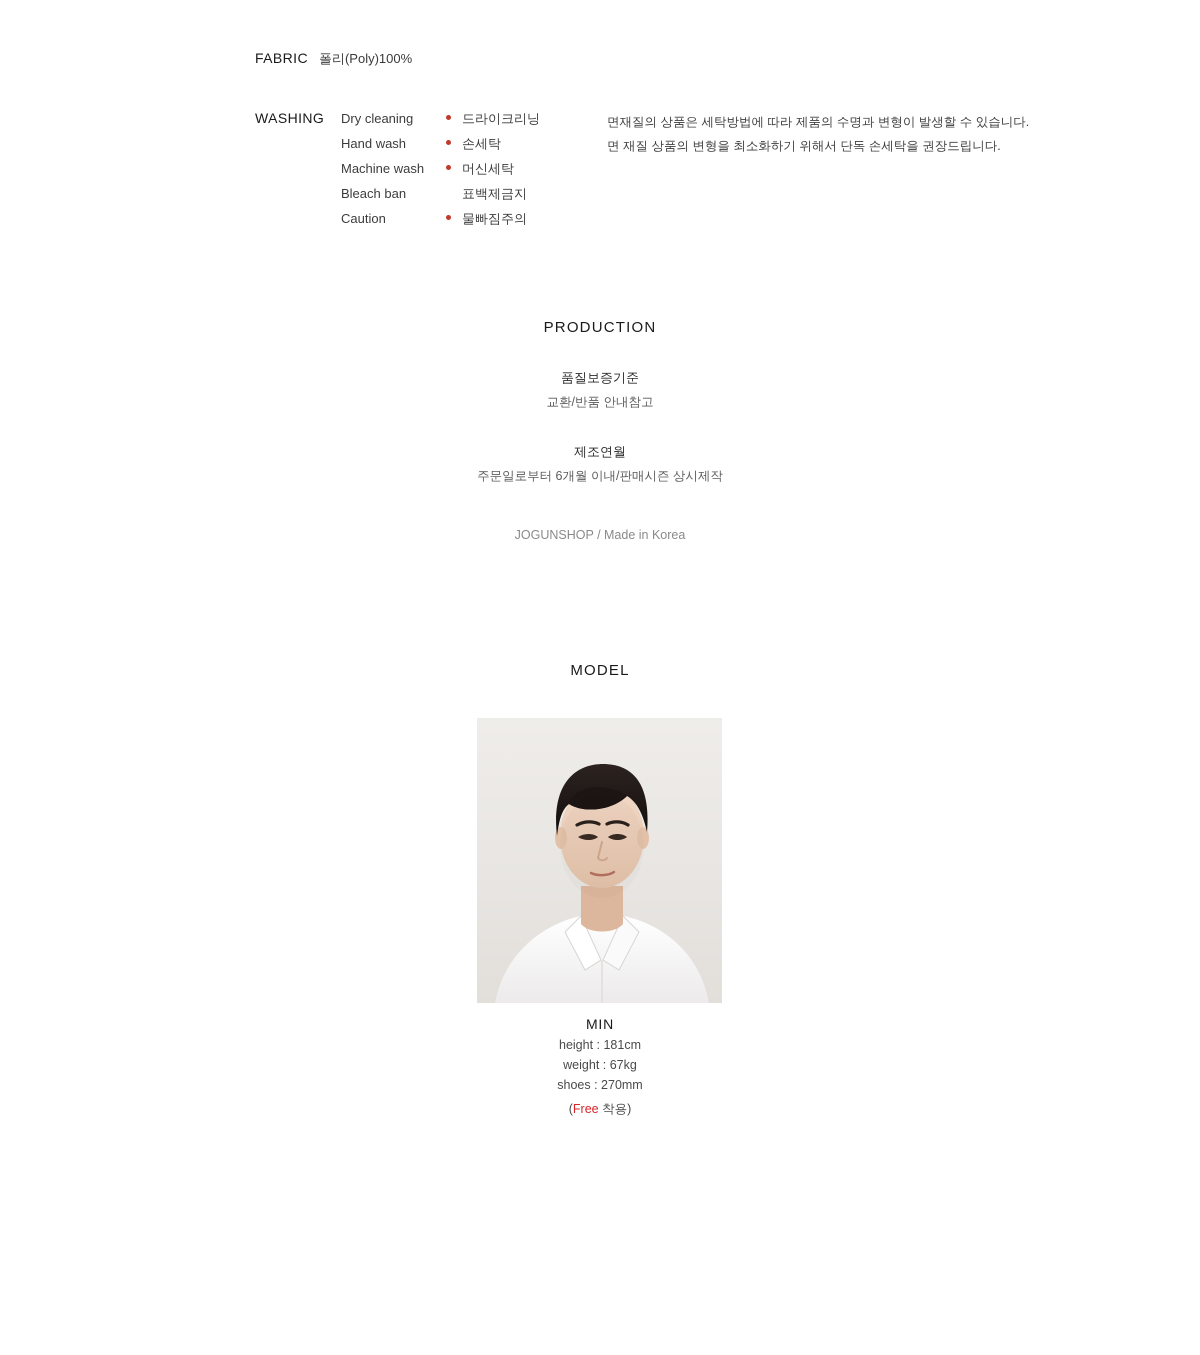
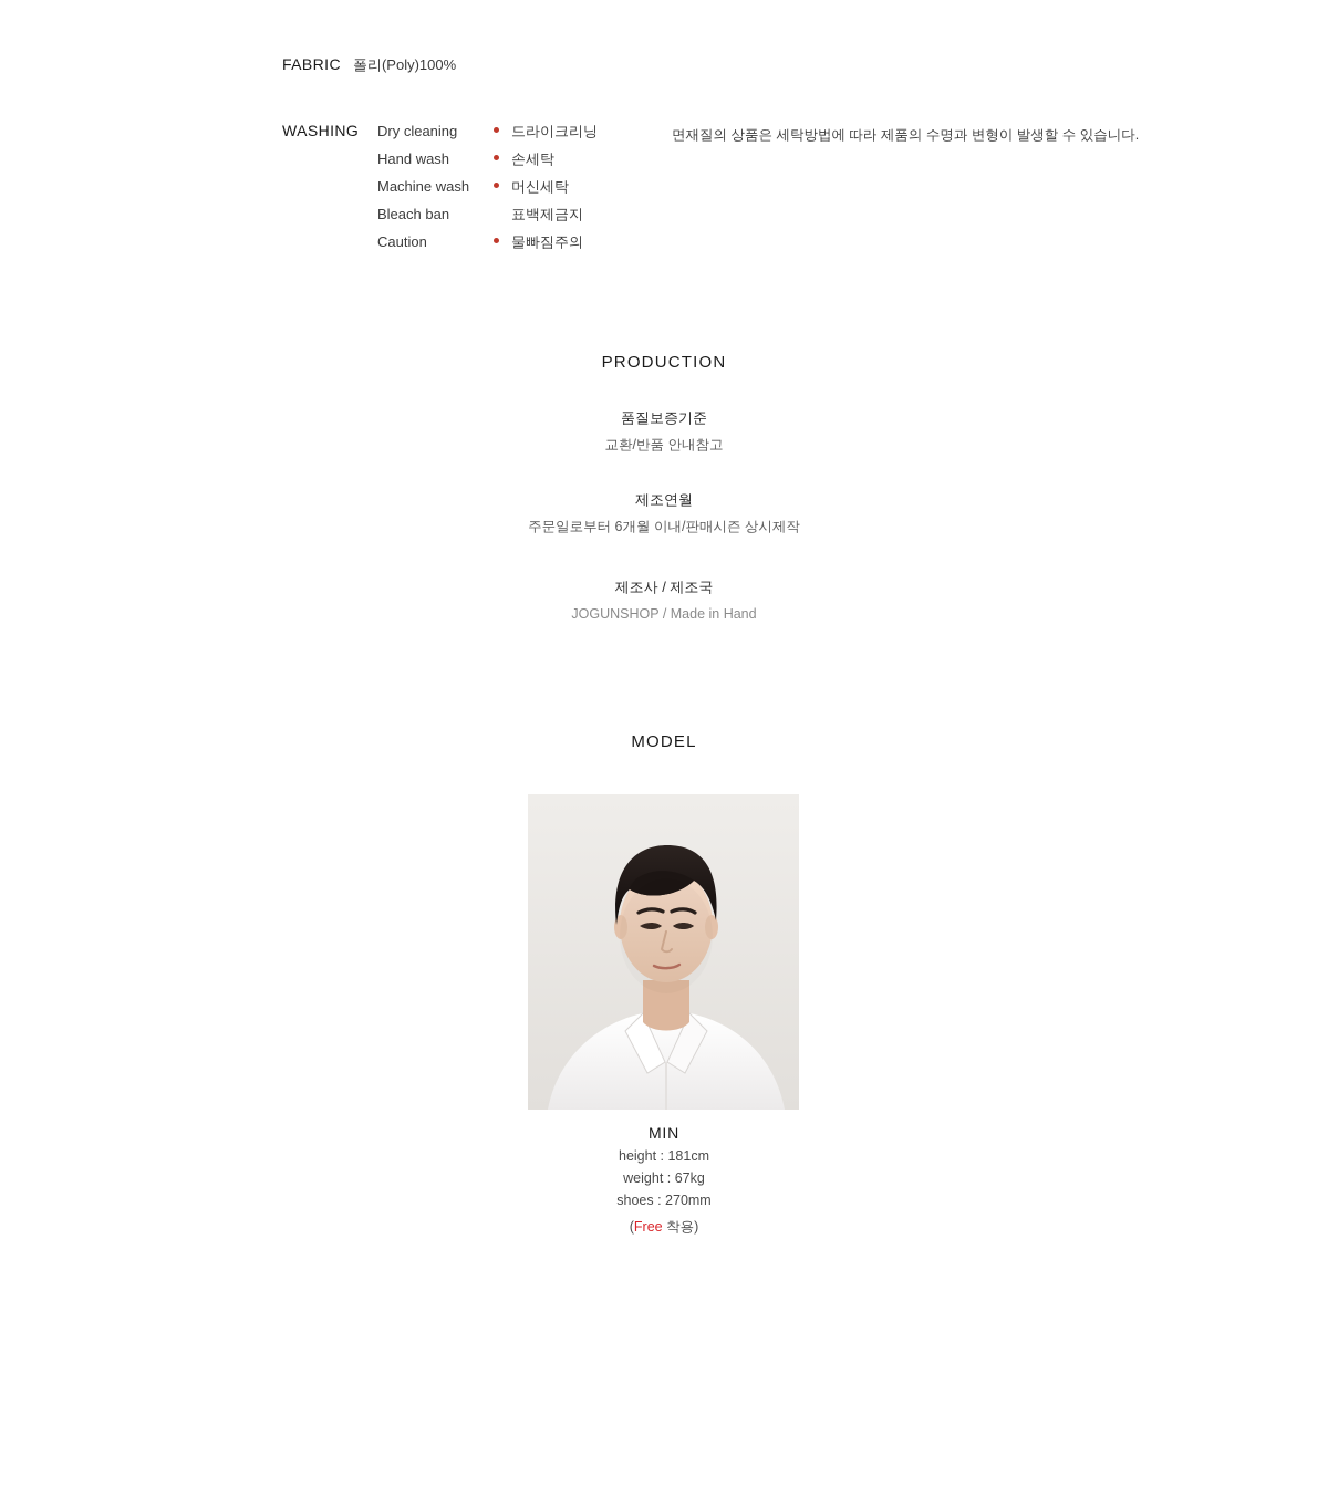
  FABRIC
  폴리(Poly)100%
  WASHING
  Dry cleaning
  드라이크리닝
  Hand wash
  손세탁
  Machine wash
  머신세탁
  Bleach ban
  표백제금지
  Caution
  물빠짐주의
  면재질의 상품은 세탁방법에 따라 제품의 수명과 변형이 발생할 수 있습니다.
- 면 재질 상품의 변형을 최소화하기 위해서 단독 손세탁을 권장드립니다.
  PRODUCTION
  품질보증기준
  교환/반품 안내참고
  제조연월
  주문일로부터 6개월 이내/판매시즌 상시제작
+ 제조사 / 제조국
- JOGUNSHOP / Made in Korea
+ JOGUNSHOP / Made in Hand
  MODEL
  MIN
  height : 181cm
  weight : 67kg
  shoes : 270mm
  (Free 착용)
